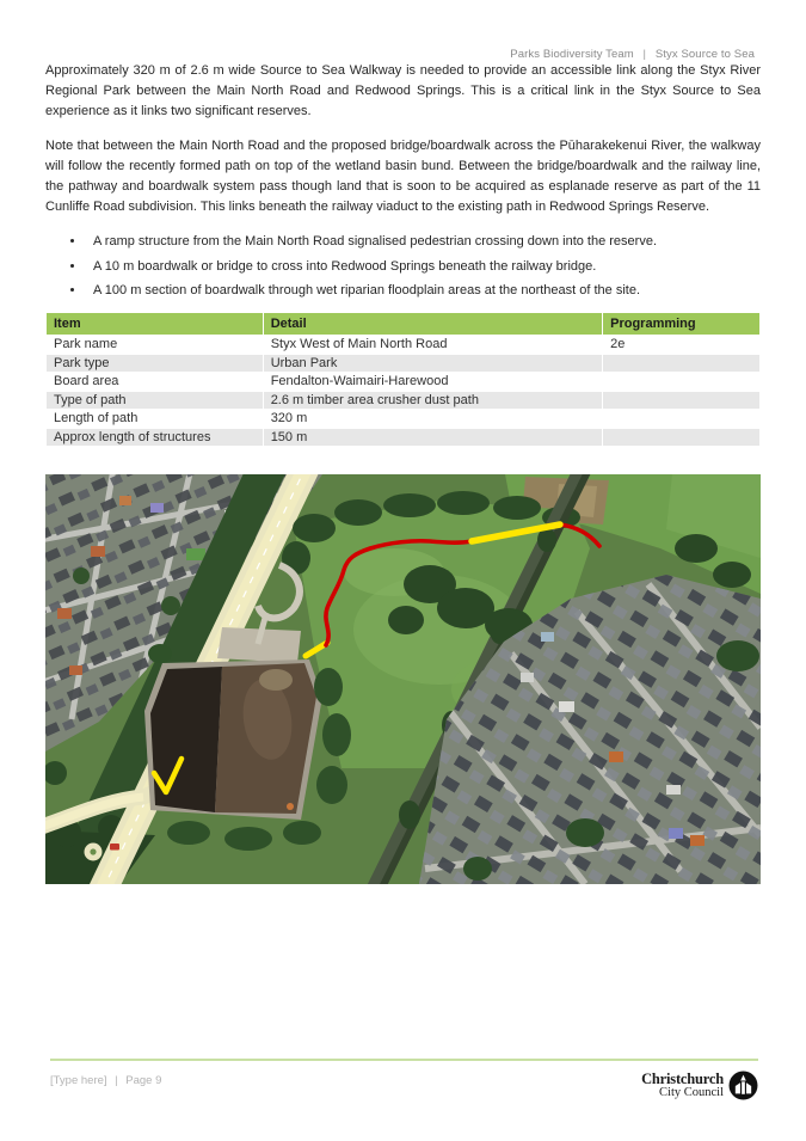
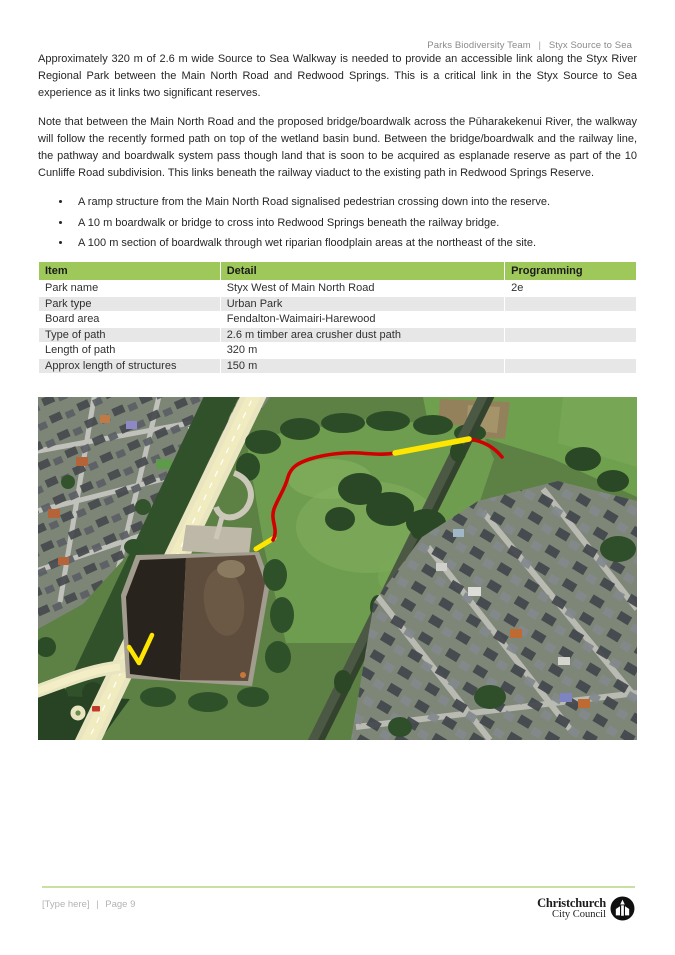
  Parks Biodiversity Team | Styx Source to Sea
  Approximately 320 m of 2.6 m wide Source to Sea Walkway is needed to provide an accessible link along the Styx River Regional Park between the Main North Road and Redwood Springs. This is a critical link in the Styx Source to Sea experience as it links two significant reserves.
- Note that between the Main North Road and the proposed bridge/boardwalk across the Pūharakekenui River, the walkway will follow the recently formed path on top of the wetland basin bund. Between the bridge/boardwalk and the railway line, the pathway and boardwalk system pass though land that is soon to be acquired as esplanade reserve as part of the 11 Cunliffe Road subdivision. This links beneath the railway viaduct to the existing path in Redwood Springs Reserve.
+ Note that between the Main North Road and the proposed bridge/boardwalk across the Pūharakekenui River, the walkway will follow the recently formed path on top of the wetland basin bund. Between the bridge/boardwalk and the railway line, the pathway and boardwalk system pass though land that is soon to be acquired as esplanade reserve as part of the 10 Cunliffe Road subdivision. This links beneath the railway viaduct to the existing path in Redwood Springs Reserve.
  A ramp structure from the Main North Road signalised pedestrian crossing down into the reserve.
  A 10 m boardwalk or bridge to cross into Redwood Springs beneath the railway bridge.
  A 100 m section of boardwalk through wet riparian floodplain areas at the northeast of the site.
  Item	Detail	Programming
  Park name	Styx West of Main North Road	2e
  Park type	Urban Park
  Board area	Fendalton-Waimairi-Harewood
  Type of path	2.6 m timber area crusher dust path
  Length of path	320 m
  Approx length of structures	150 m
  [Type here] | Page 9
  Christchurch
  City Council
